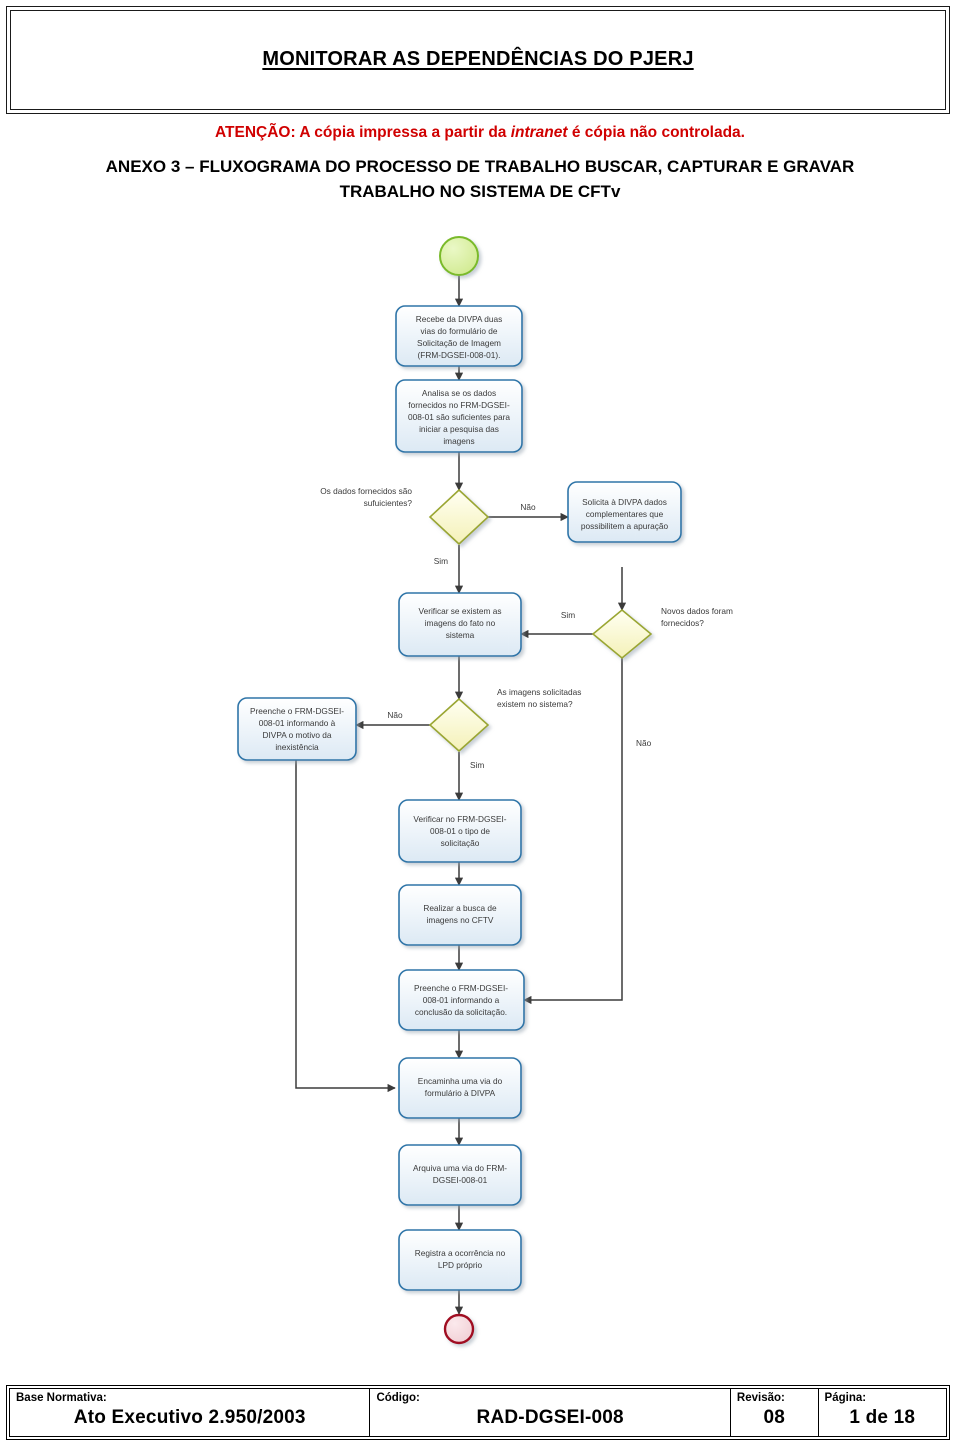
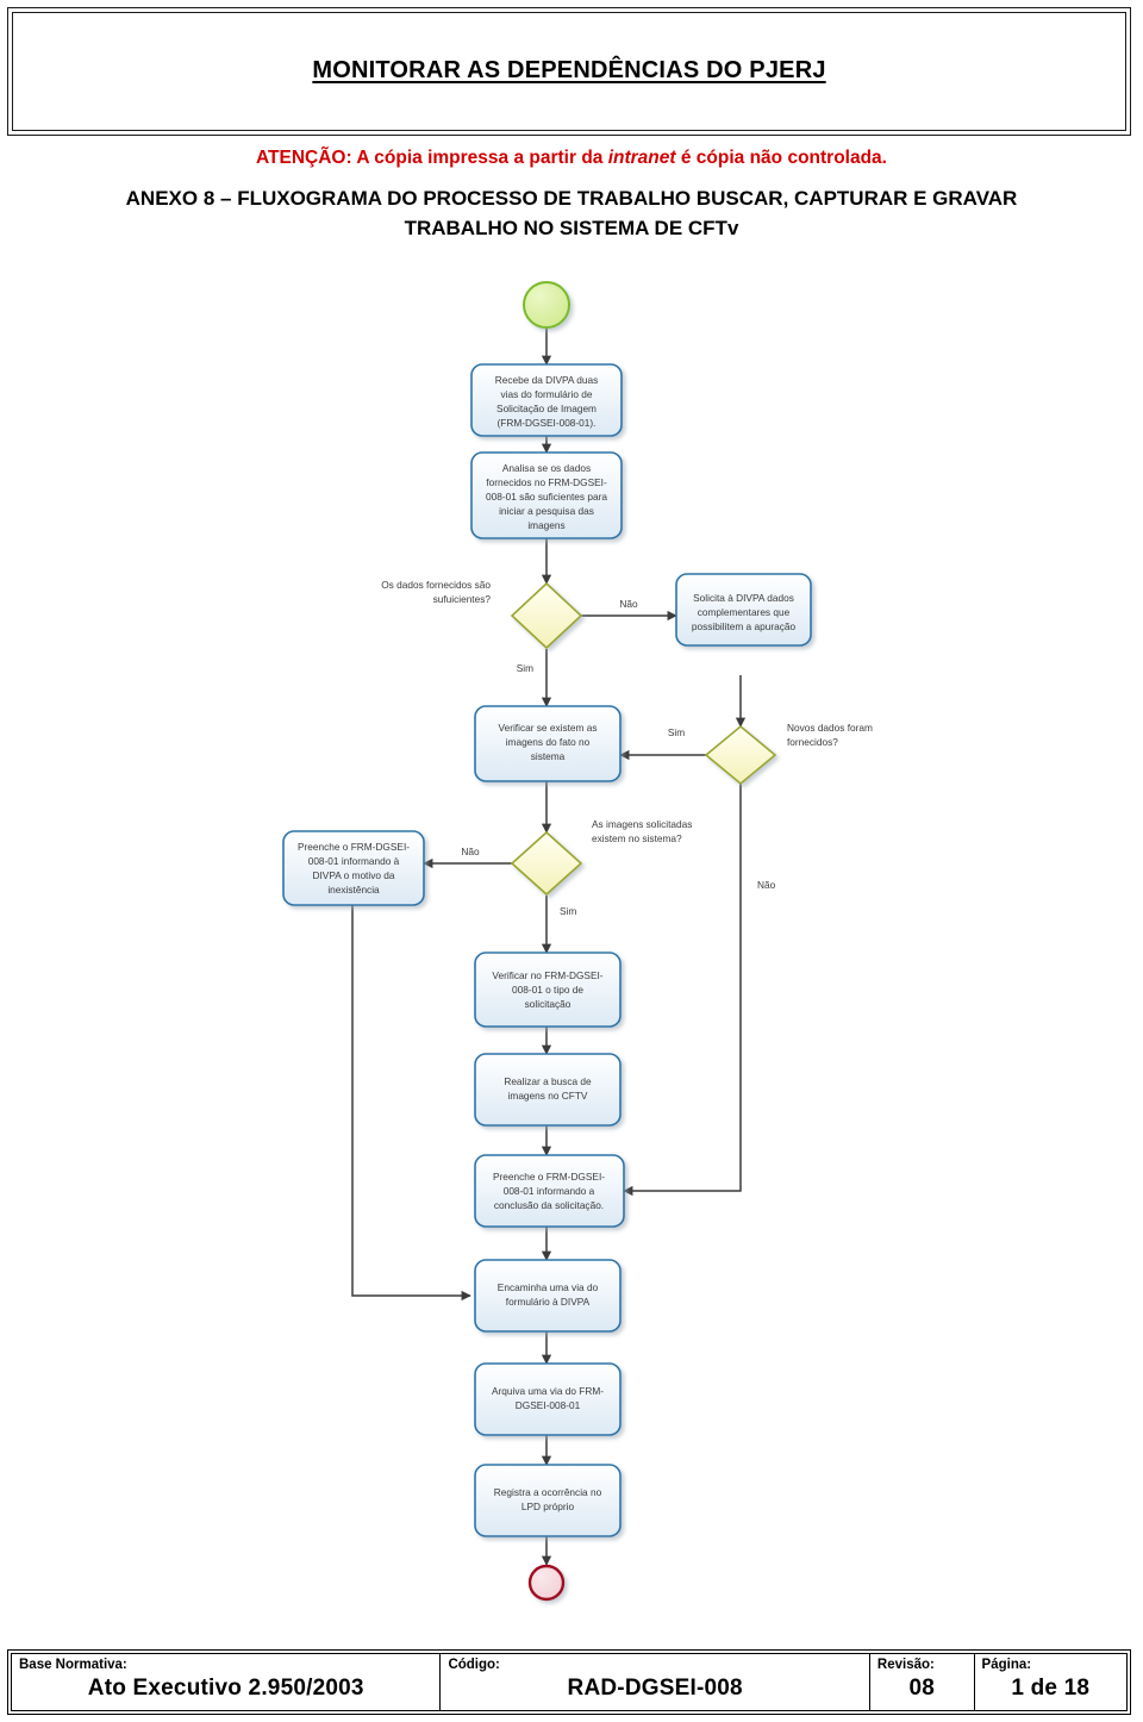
  MONITORAR AS DEPENDÊNCIAS DO PJERJ
  ATENÇÃO: A cópia impressa a partir da intranet é cópia não controlada.
- ANEXO 3 – FLUXOGRAMA DO PROCESSO DE TRABALHO BUSCAR, CAPTURAR E GRAVAR
+ ANEXO 8 – FLUXOGRAMA DO PROCESSO DE TRABALHO BUSCAR, CAPTURAR E GRAVAR
  TRABALHO NO SISTEMA DE CFTv
  Recebe da DIVPA duas
  vias do formulário de
  Solicitação de Imagem
  (FRM-DGSEI-008-01).
  Analisa se os dados
  fornecidos no FRM-DGSEI-
  008-01 são suficientes para
  iniciar a pesquisa das
  imagens
  Os dados fornecidos são
  sufuicientes?
  Não
  Sim
  Solicita à DIVPA dados
  complementares que
  possibilitem a apuração
  Novos dados foram
  fornecidos?
  Sim
  Não
  Verificar se existem as
  imagens do fato no
  sistema
  As imagens solicitadas
  existem no sistema?
  Não
  Sim
  Preenche o FRM-DGSEI-
  008-01 informando à
  DIVPA o motivo da
  inexistência
  Verificar no FRM-DGSEI-
  008-01 o tipo de
  solicitação
  Realizar a busca de
  imagens no CFTV
  Preenche o FRM-DGSEI-
  008-01 informando a
  conclusão da solicitação.
  Encaminha uma via do
  formulário à DIVPA
  Arquiva uma via do FRM-
  DGSEI-008-01
  Registra a ocorrência no
  LPD próprio
  Base Normativa:
  Ato Executivo 2.950/2003
  Código:
  RAD-DGSEI-008
  Revisão:
  08
  Página:
  1 de 18
